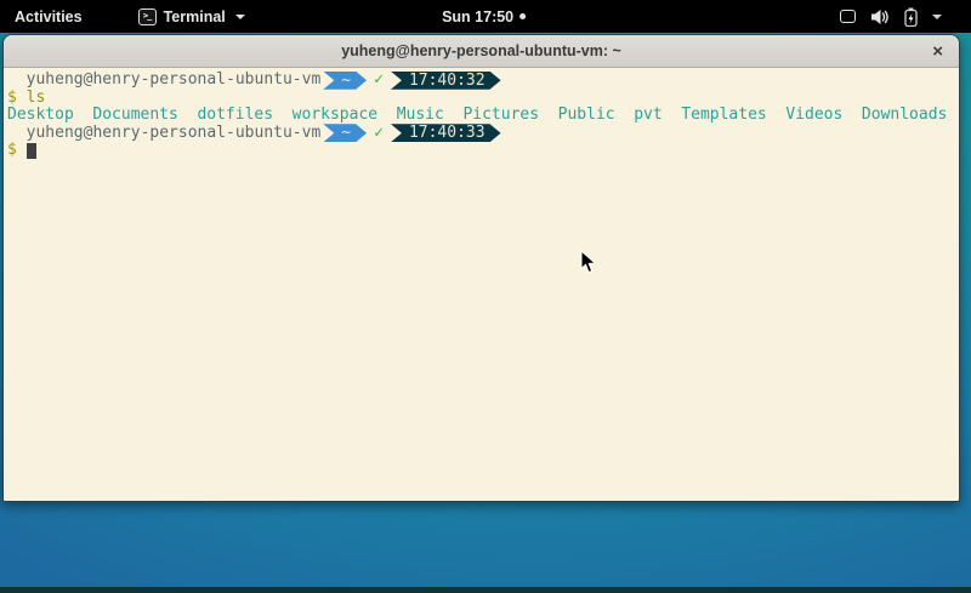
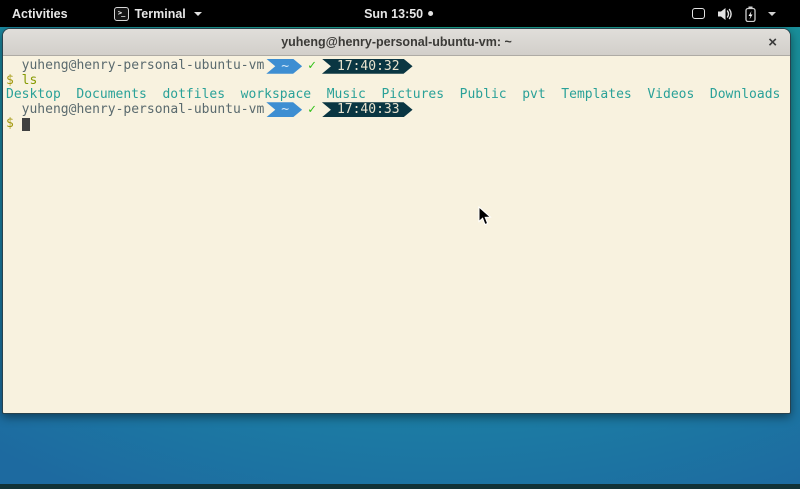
  Activities
  >_
  Terminal
- Sun 17:50
+ Sun 13:50
  yuheng@henry-personal-ubuntu-vm: ~
  ×
  yuheng@henry-personal-ubuntu-vm
  ~
  ✓
  17:40:32
  $
  ls
  Desktop
  Documents
  dotfiles
  workspace
  Music
  Pictures
  Public
  pvt
  Templates
  Videos
  Downloads
  yuheng@henry-personal-ubuntu-vm
  ~
  ✓
  17:40:33
  $
